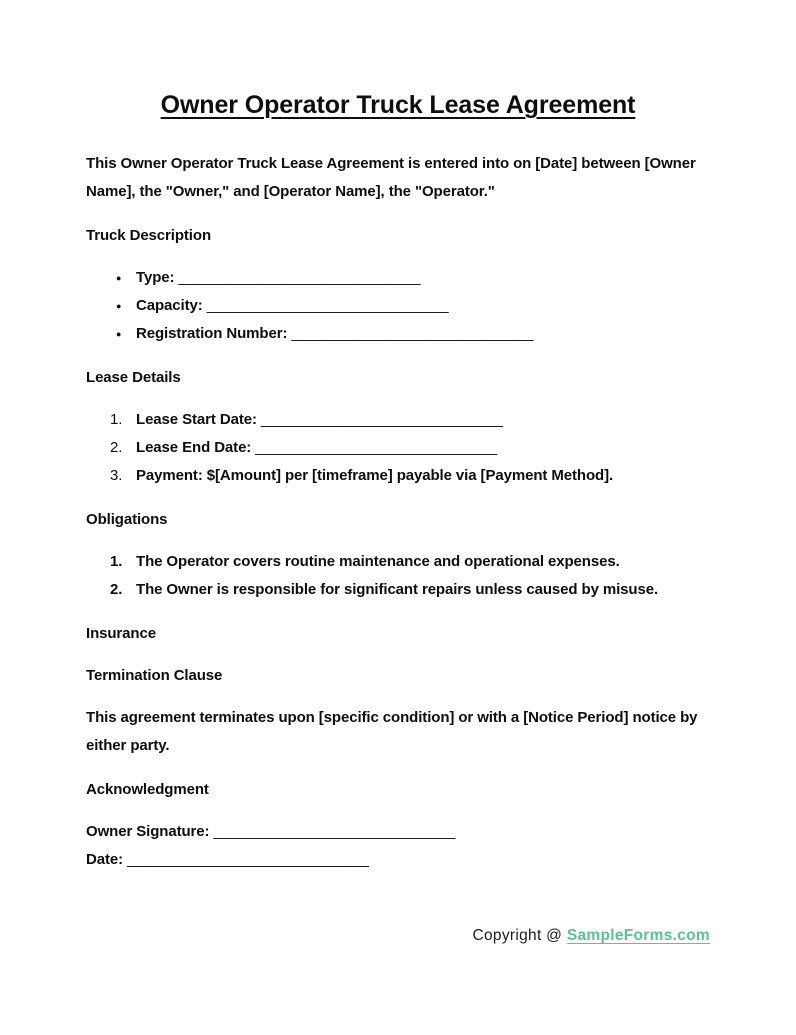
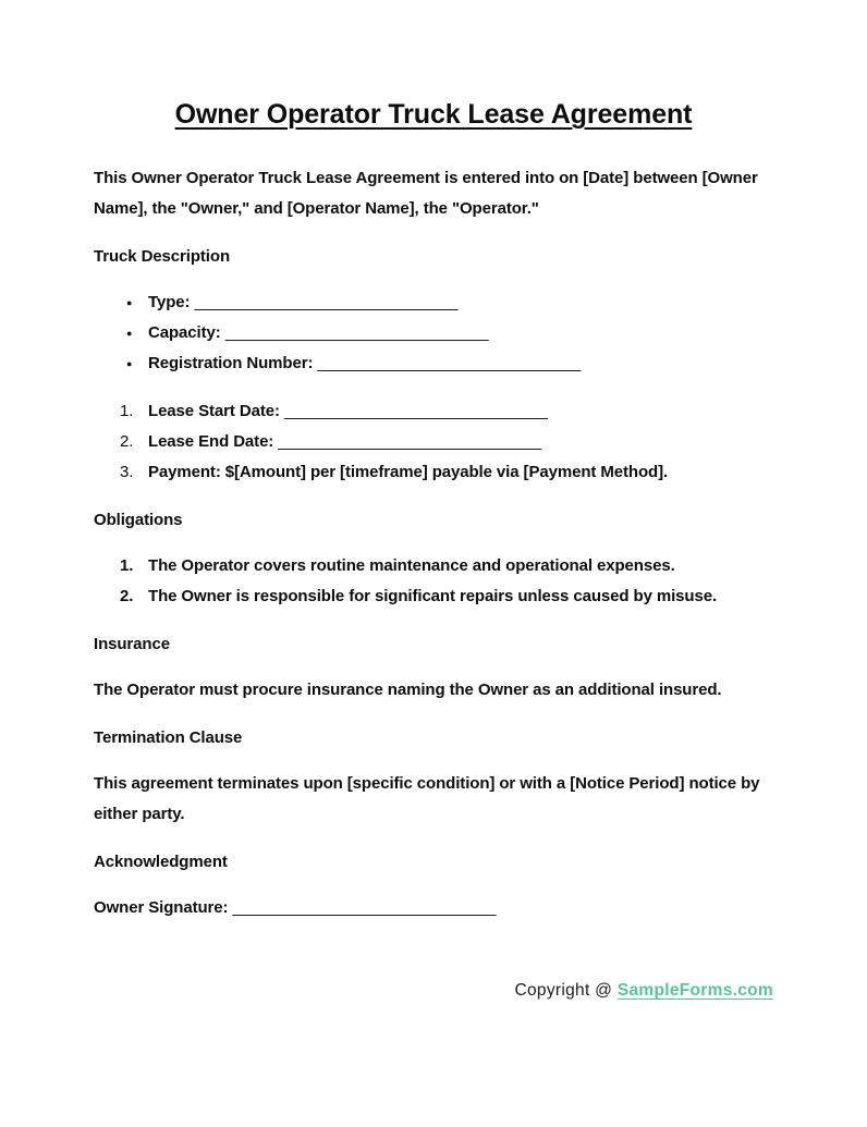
  Owner Operator Truck Lease Agreement
  This Owner Operator Truck Lease Agreement is entered into on [Date] between [Owner Name], the "Owner," and [Operator Name], the "Operator."
  Truck Description
  ●
  Type:
  _____________________________
  ●
  Capacity:
  _____________________________
  ●
  Registration Number:
  _____________________________
- Lease Details
  1.
  Lease Start Date:
  _____________________________
  2.
  Lease End Date:
  _____________________________
  3.
  Payment: $[Amount] per [timeframe] payable via [Payment Method].
  Obligations
  1.
  The Operator covers routine maintenance and operational expenses.
  2.
  The Owner is responsible for significant repairs unless caused by misuse.
  Insurance
+ The Operator must procure insurance naming the Owner as an additional insured.
  Termination Clause
  This agreement terminates upon [specific condition] or with a [Notice Period] notice by either party.
  Acknowledgment
  Owner Signature: _____________________________
- Date: _____________________________
  Copyright @ SampleForms.com
